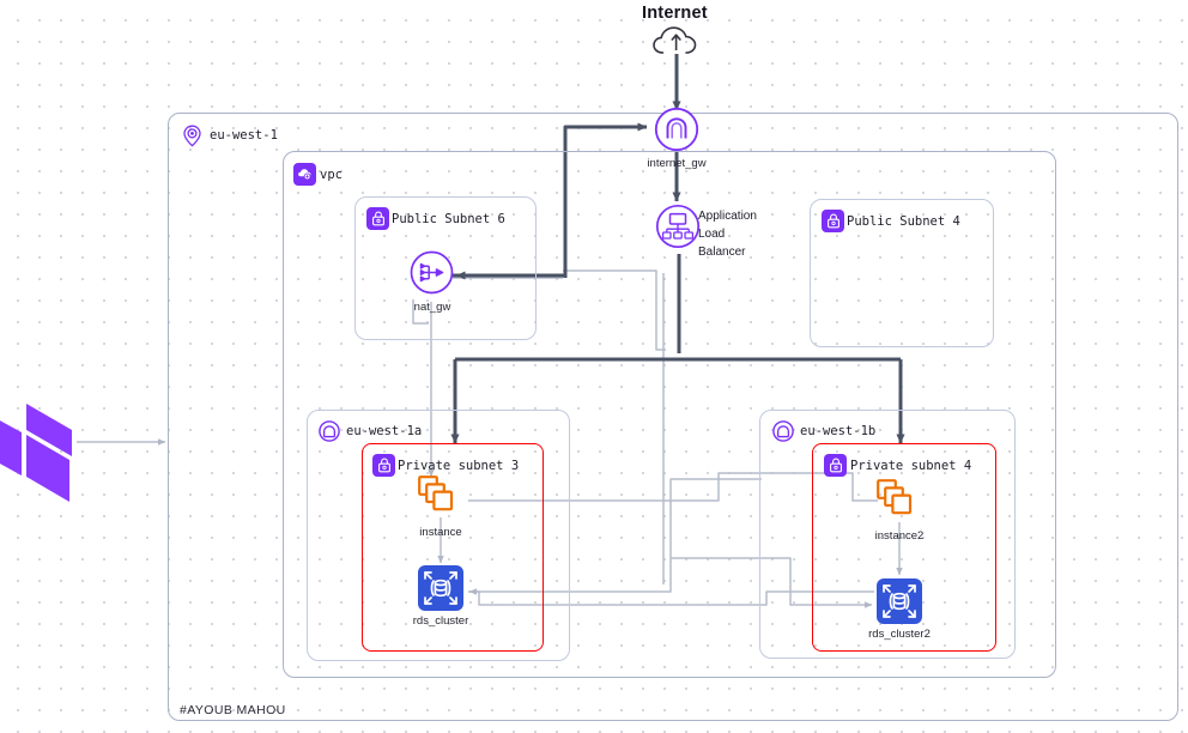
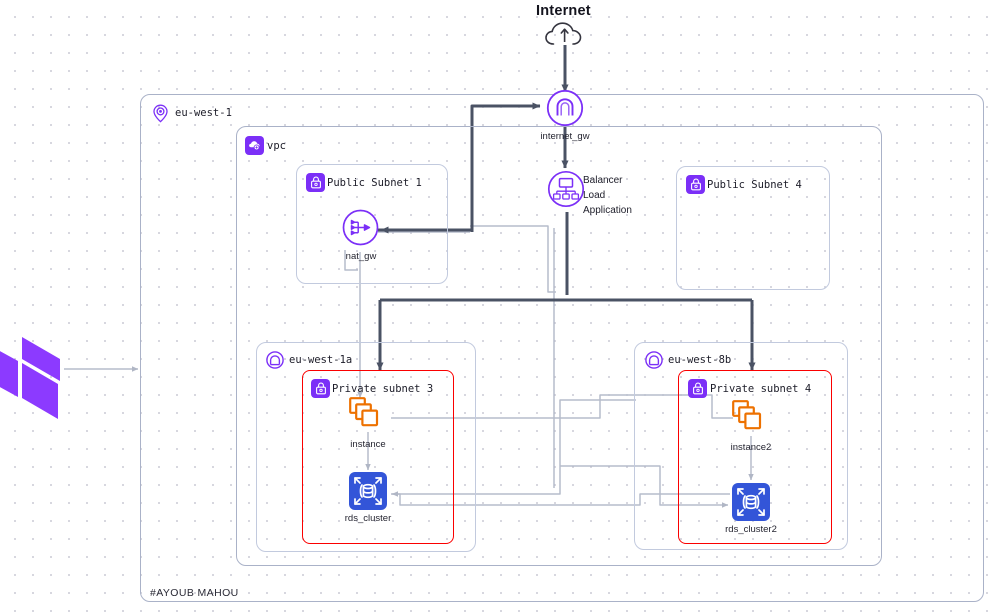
  Internet
  eu-west-1
  vpc
- Public Subnet 6
+ Public Subnet 1
  nat_gw
  Public Subnet 4
  internet_gw
- Application
+ Balancer
  Load
- Balancer
+ Application
  eu-west-1a
  Private subnet 3
  instance
  rds_cluster
- eu-west-1b
+ eu-west-8b
  Private subnet 4
  instance2
  rds_cluster2
  #AYOUB MAHOU
